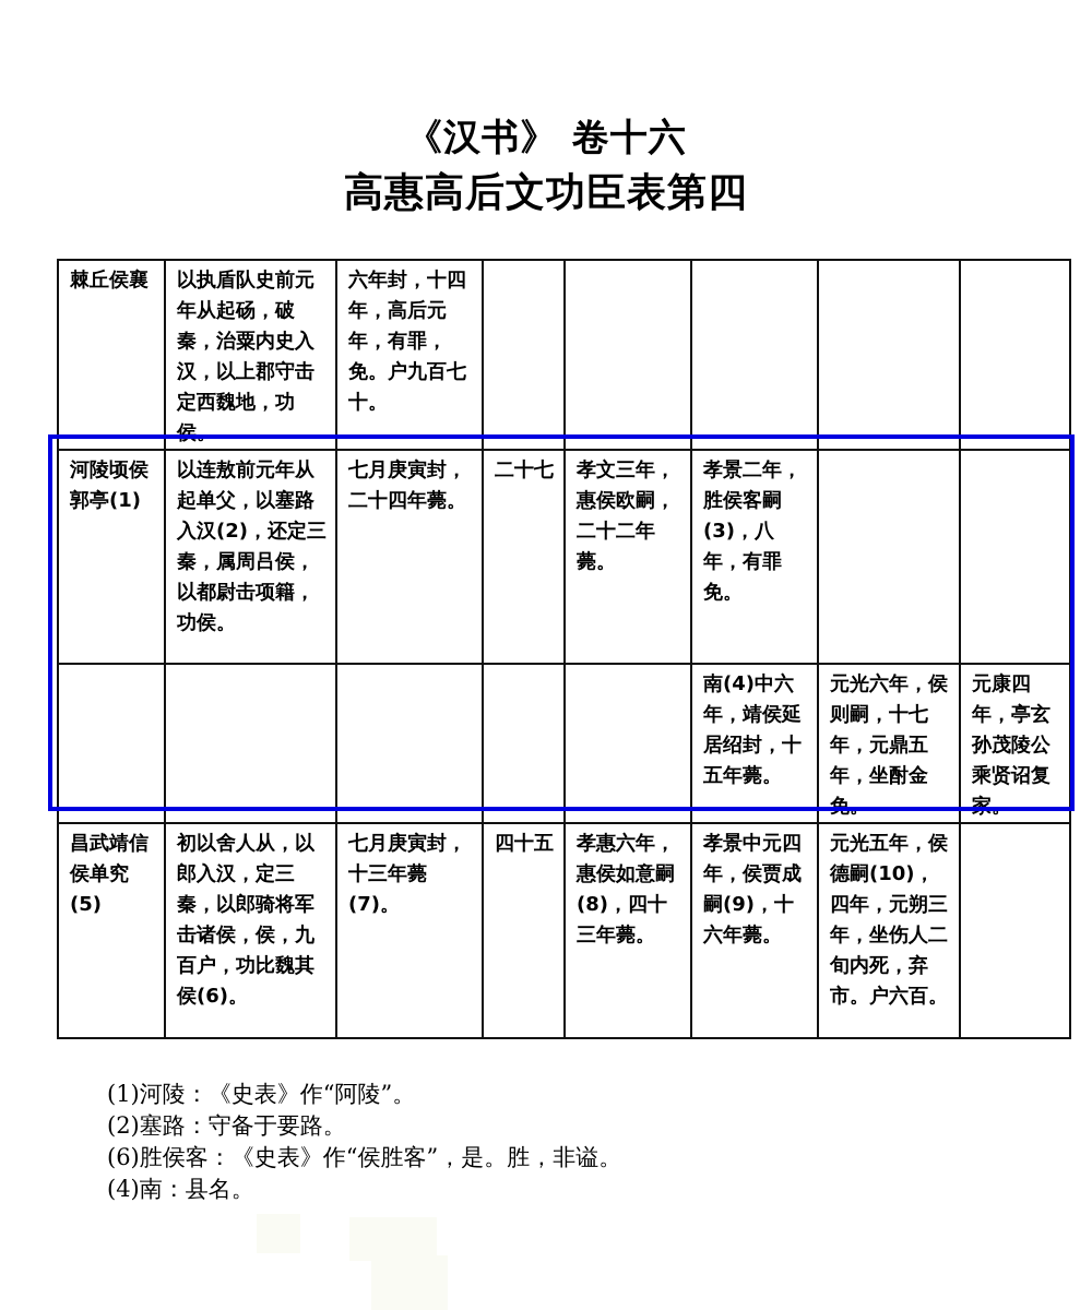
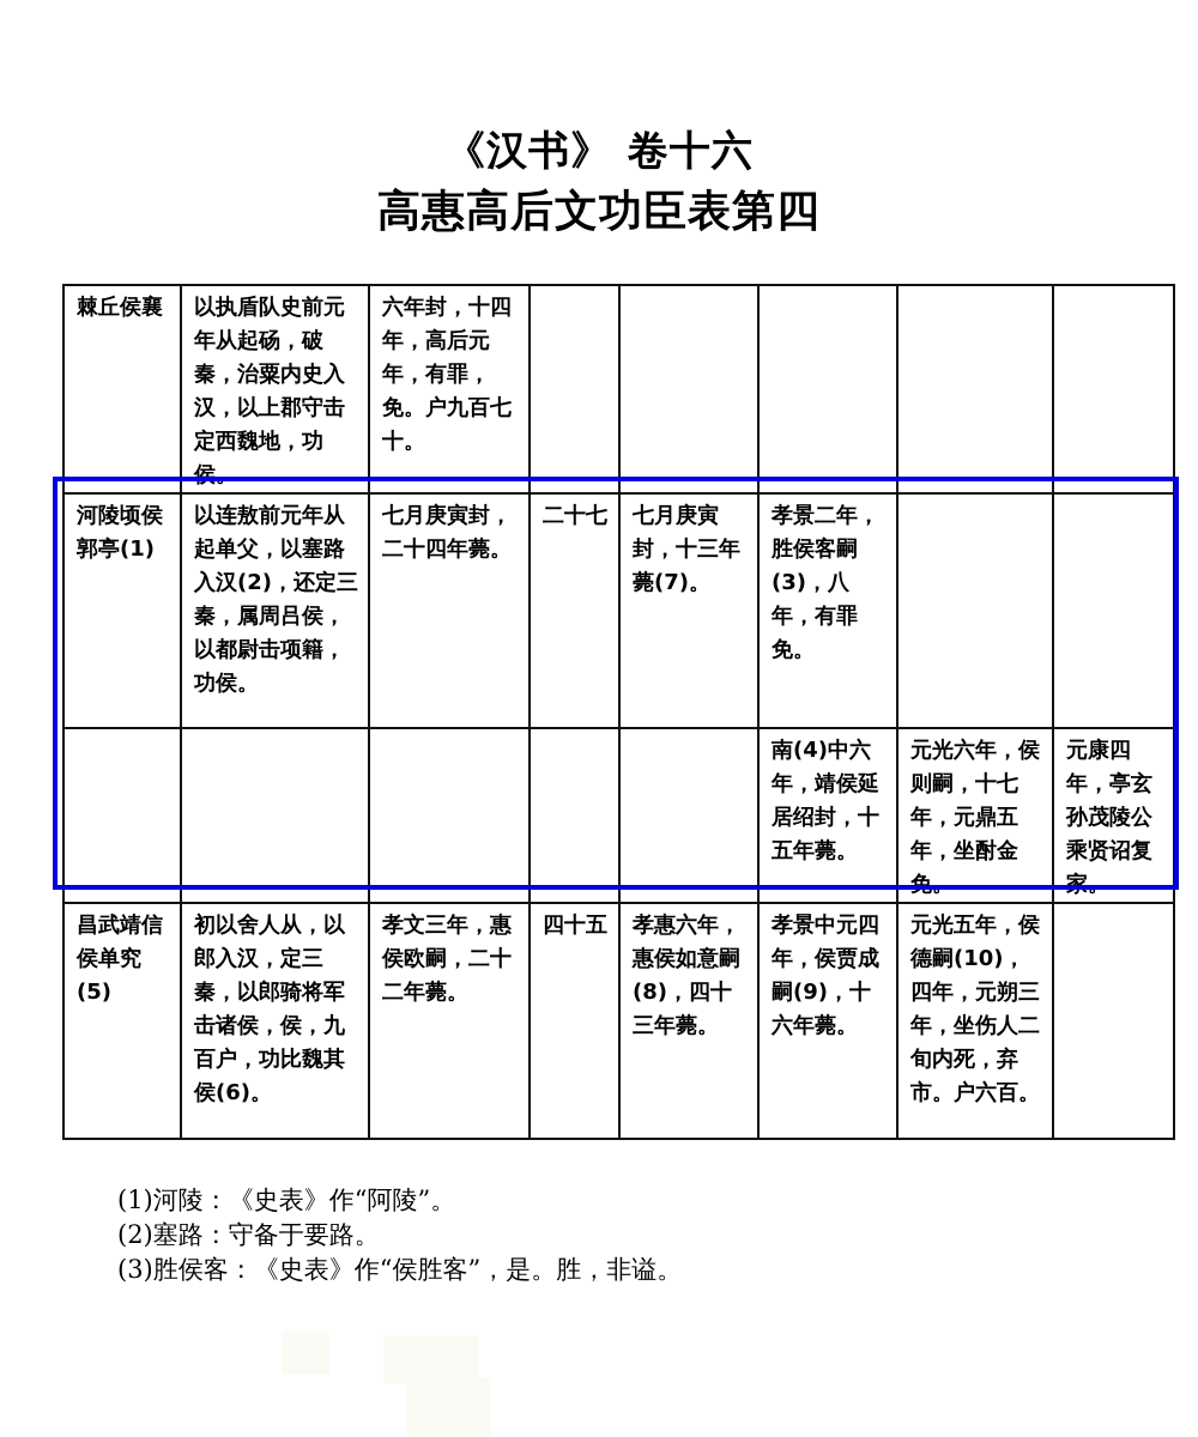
  《汉书》 卷十六
  高惠高后文功臣表第四
  棘丘侯襄	以执盾队史前元年从起砀，破秦，治粟内史入汉，以上郡守击定西魏地，功侯。	六年封，十四年，高后元年，有罪，免。户九百七十。
- 河陵顷侯郭亭(1)	以连敖前元年从起单父，以塞路入汉(2)，还定三秦，属周吕侯，以都尉击项籍，功侯。	七月庚寅封，二十四年薨。	二十七	孝文三年，惠侯欧嗣，二十二年薨。	孝景二年，胜侯客嗣(3)，八年，有罪免。
+ 河陵顷侯郭亭(1)	以连敖前元年从起单父，以塞路入汉(2)，还定三秦，属周吕侯，以都尉击项籍，功侯。	七月庚寅封，二十四年薨。	二十七	七月庚寅封，十三年薨(7)。	孝景二年，胜侯客嗣(3)，八年，有罪免。
  					南(4)中六年，靖侯延居绍封，十五年薨。	元光六年，侯则嗣，十七年，元鼎五年，坐酎金免。	元康四年，亭玄孙茂陵公乘贤诏复家。
- 昌武靖信侯单究(5)	初以舍人从，以郎入汉，定三秦，以郎骑将军击诸侯，侯，九百户，功比魏其侯(6)。	七月庚寅封，十三年薨(7)。	四十五	孝惠六年，惠侯如意嗣(8)，四十三年薨。	孝景中元四年，侯贾成嗣(9)，十六年薨。	元光五年，侯德嗣(10)，四年，元朔三年，坐伤人二旬内死，弃市。户六百。
+ 昌武靖信侯单究(5)	初以舍人从，以郎入汉，定三秦，以郎骑将军击诸侯，侯，九百户，功比魏其侯(6)。	孝文三年，惠侯欧嗣，二十二年薨。	四十五	孝惠六年，惠侯如意嗣(8)，四十三年薨。	孝景中元四年，侯贾成嗣(9)，十六年薨。	元光五年，侯德嗣(10)，四年，元朔三年，坐伤人二旬内死，弃市。户六百。
  (1)河陵：《史表》作“阿陵”。
  (2)塞路：守备于要路。
- (6)胜侯客：《史表》作“侯胜客”，是。胜，非谥。
+ (3)胜侯客：《史表》作“侯胜客”，是。胜，非谥。
- (4)南：县名。
